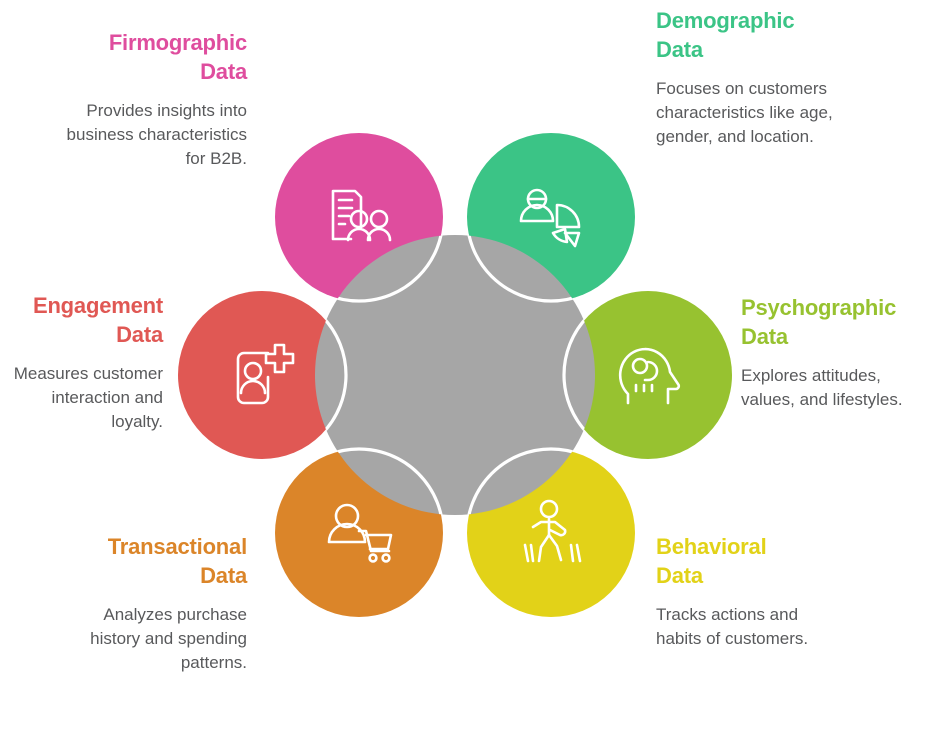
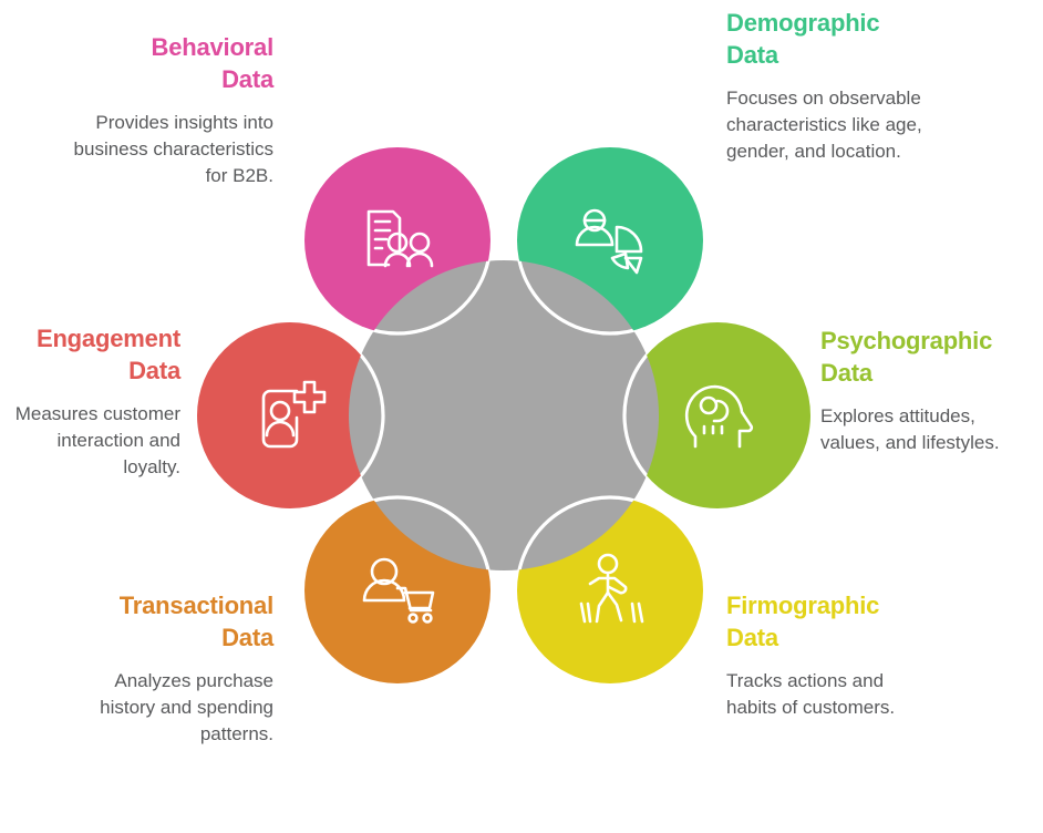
- Firmographic
+ Behavioral
  Data
  Provides insights into business characteristics for B2B.
  Demographic
  Data
- Focuses on customers characteristics like age, gender, and location.
+ Focuses on observable characteristics like age, gender, and location.
  Engagement
  Data
  Measures customer interaction and loyalty.
  Psychographic
  Data
  Explores attitudes, values, and lifestyles.
  Transactional
  Data
  Analyzes purchase history and spending patterns.
- Behavioral
+ Firmographic
  Data
  Tracks actions and habits of customers.
